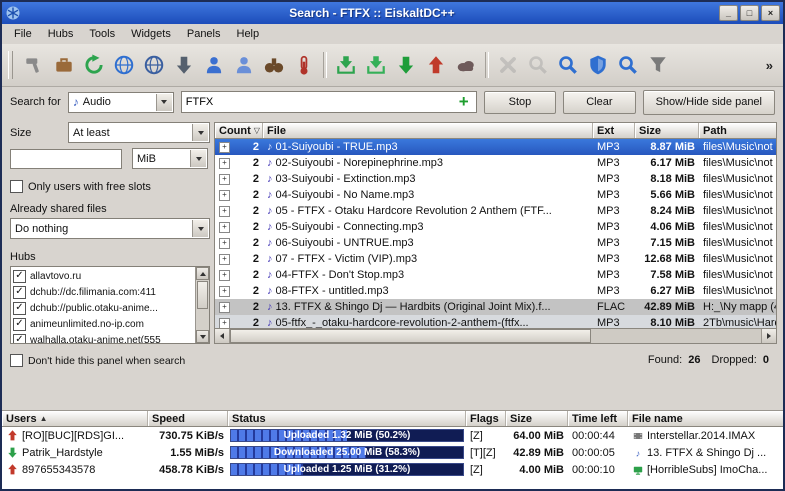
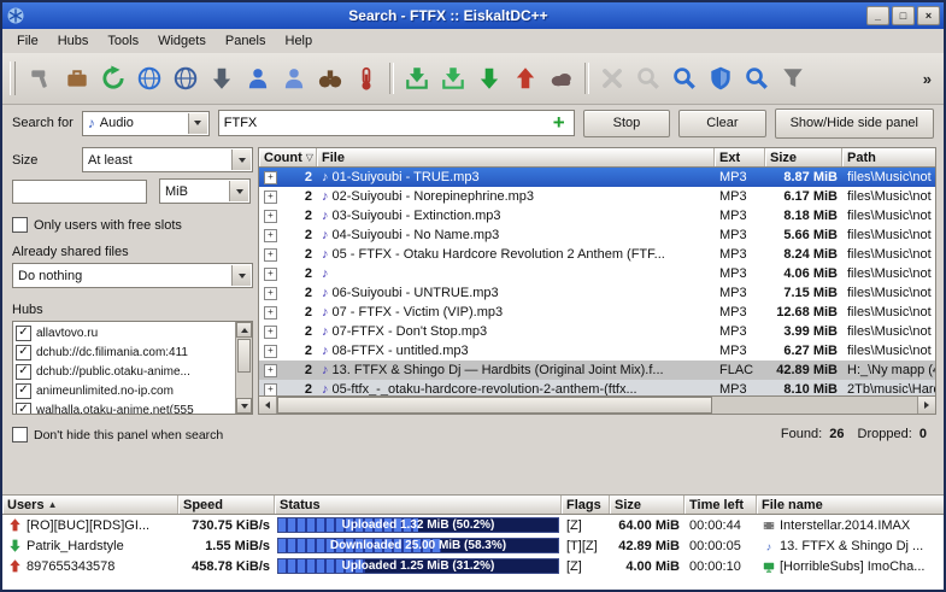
  Search - FTFX :: EiskaltDC++
  _
  □
  ×
  File
  Hubs
  Tools
  Widgets
  Panels
  Help
  »
  Search for
  ♪
  Audio
  FTFX
  +
  Stop
  Clear
  Show/Hide side panel
  Size
  At least
  MiB
  Only users with free slots
  Already shared files
  Do nothing
  Hubs
  ✓
  allavtovo.ru
  ✓
  dchub://dc.filimania.com:411
  ✓
  dchub://public.otaku-anime...
  ✓
  animeunlimited.no-ip.com
  ✓
  walhalla.otaku-anime.net(555
  Don't hide this panel when search
  Count
  ▽
  File
  Ext
  Size
  Path
  +
  2
  ♪
  01-Suiyoubi - TRUE.mp3
  MP3
  8.87 MiB
  files\Music\not
  +
  2
  ♪
  02-Suiyoubi - Norepinephrine.mp3
  MP3
  6.17 MiB
  files\Music\not
  +
  2
  ♪
  03-Suiyoubi - Extinction.mp3
  MP3
  8.18 MiB
  files\Music\not
  +
  2
  ♪
  04-Suiyoubi - No Name.mp3
  MP3
  5.66 MiB
  files\Music\not
  +
  2
  ♪
  05 - FTFX - Otaku Hardcore Revolution 2 Anthem (FTF...
  MP3
  8.24 MiB
  files\Music\not
  +
  2
  ♪
- 05-Suiyoubi - Connecting.mp3
  MP3
  4.06 MiB
  files\Music\not
  +
  2
  ♪
  06-Suiyoubi - UNTRUE.mp3
  MP3
  7.15 MiB
  files\Music\not
  +
  2
  ♪
  07 - FTFX - Victim (VIP).mp3
  MP3
  12.68 MiB
  files\Music\not
  +
  2
  ♪
- 04-FTFX - Don't Stop.mp3
+ 07-FTFX - Don't Stop.mp3
  MP3
- 7.58 MiB
+ 3.99 MiB
  files\Music\not
  +
  2
  ♪
  08-FTFX - untitled.mp3
  MP3
  6.27 MiB
  files\Music\not
  +
  2
  ♪
  13. FTFX & Shingo Dj — Hardbits (Original Joint Mix).f...
  FLAC
  42.89 MiB
  H:_\Ny mapp (
  +
  2
  ♪
  05-ftfx_-_otaku-hardcore-revolution-2-anthem-(ftfx...
  MP3
  8.10 MiB
  2Tb\music\Har
  Found: 26 Dropped: 0
  Users
  ▲
  Speed
  Status
  Flags
  Size
  Time left
  File name
  [RO][BUC][RDS]GI...
  730.75 KiB/s
  Uploaded 1.32 MiB (50.2%)
  [Z]
  64.00 MiB
  00:00:44
  Interstellar.2014.IMAX
  Patrik_Hardstyle
  1.55 MiB/s
  Downloaded 25.00 MiB (58.3%)
  [T][Z]
  42.89 MiB
  00:00:05
  ♪
  13. FTFX & Shingo Dj ...
  897655343578
  458.78 KiB/s
  Uploaded 1.25 MiB (31.2%)
  [Z]
  4.00 MiB
  00:00:10
  [HorribleSubs] ImoCha...
